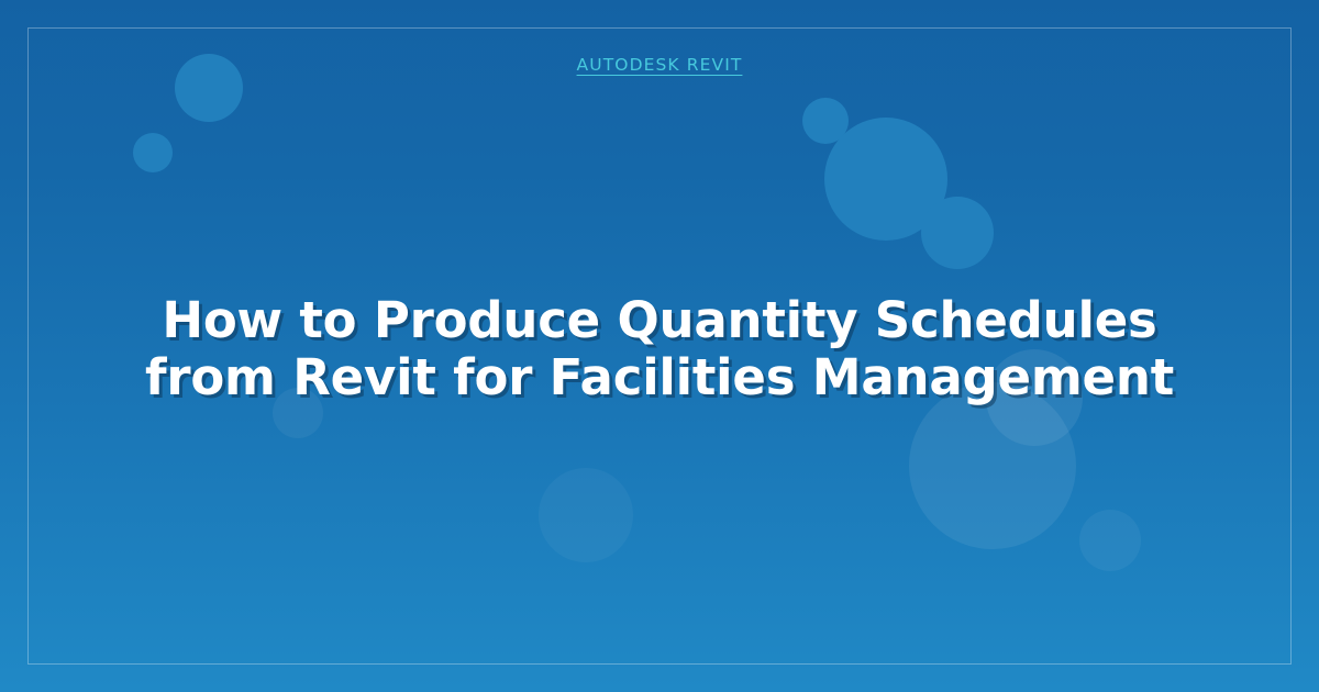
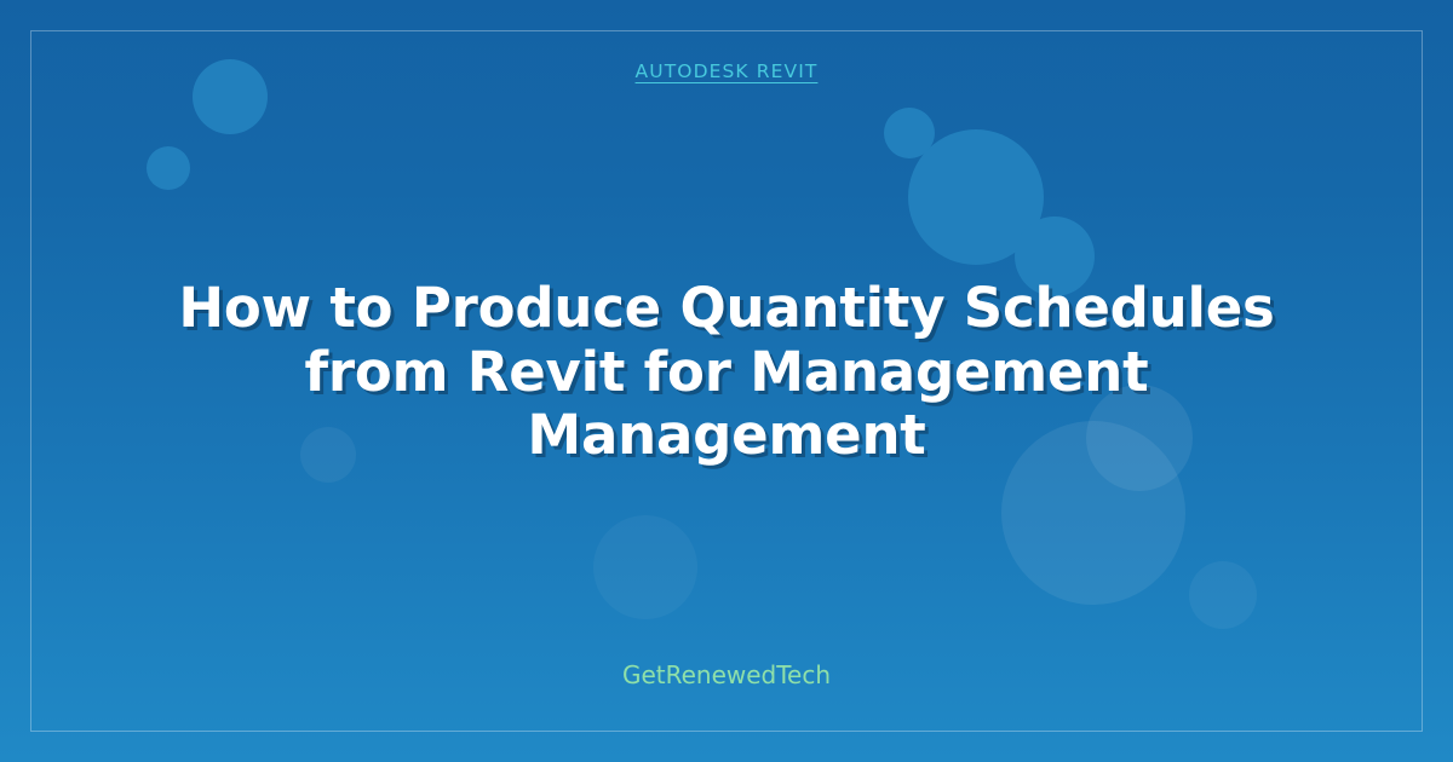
  AUTODESK REVIT
- How to Produce Quantity Schedules from Revit for Facilities Management
+ How to Produce Quantity Schedules from Revit for Management Management
+ GetRenewedTech
